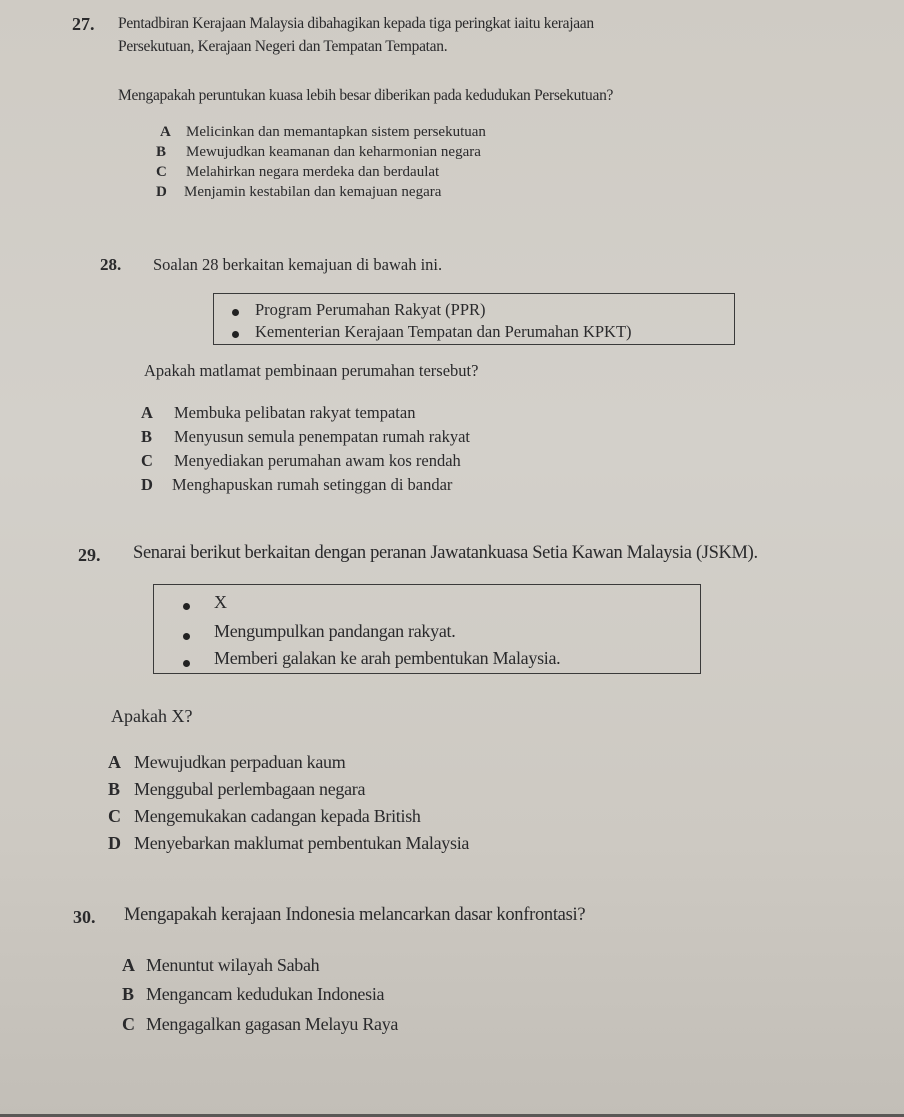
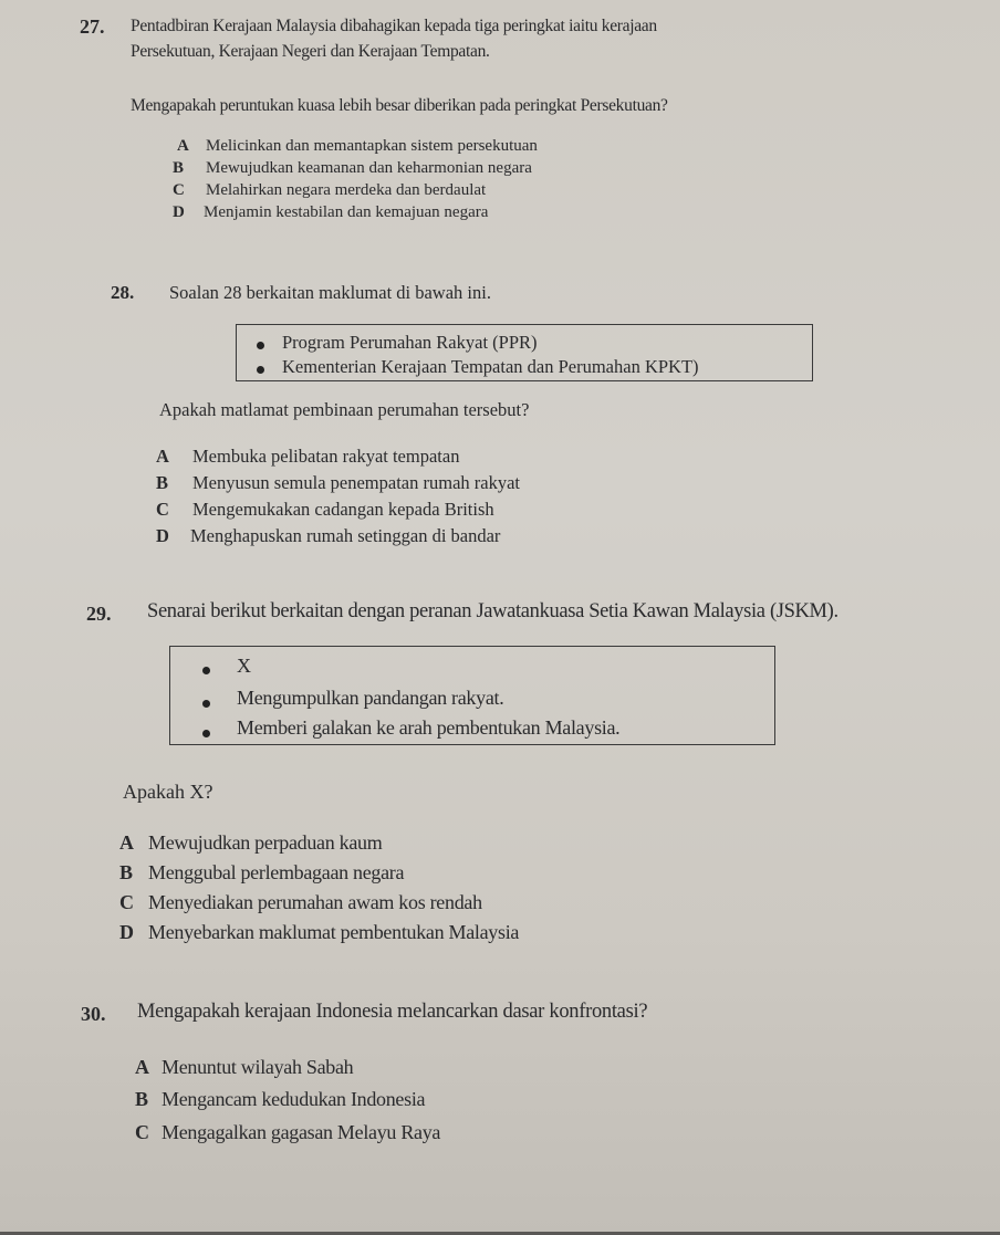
  27.
  Pentadbiran Kerajaan Malaysia dibahagikan kepada tiga peringkat iaitu kerajaan
- Persekutuan, Kerajaan Negeri dan Tempatan Tempatan.
+ Persekutuan, Kerajaan Negeri dan Kerajaan Tempatan.
- Mengapakah peruntukan kuasa lebih besar diberikan pada kedudukan Persekutuan?
+ Mengapakah peruntukan kuasa lebih besar diberikan pada peringkat Persekutuan?
  A Melicinkan dan memantapkan sistem persekutuan
  B Mewujudkan keamanan dan keharmonian negara
  C Melahirkan negara merdeka dan berdaulat
  D Menjamin kestabilan dan kemajuan negara
  28.
- Soalan 28 berkaitan kemajuan di bawah ini.
+ Soalan 28 berkaitan maklumat di bawah ini.
  Program Perumahan Rakyat (PPR)
  Kementerian Kerajaan Tempatan dan Perumahan KPKT)
  Apakah matlamat pembinaan perumahan tersebut?
  A Membuka pelibatan rakyat tempatan
  B Menyusun semula penempatan rumah rakyat
- C Menyediakan perumahan awam kos rendah
+ C Mengemukakan cadangan kepada British
  D Menghapuskan rumah setinggan di bandar
  29.
  Senarai berikut berkaitan dengan peranan Jawatankuasa Setia Kawan Malaysia (JSKM).
  X
  Mengumpulkan pandangan rakyat.
  Memberi galakan ke arah pembentukan Malaysia.
  Apakah X?
  A Mewujudkan perpaduan kaum
  B Menggubal perlembagaan negara
- C Mengemukakan cadangan kepada British
+ C Menyediakan perumahan awam kos rendah
  D Menyebarkan maklumat pembentukan Malaysia
  30.
  Mengapakah kerajaan Indonesia melancarkan dasar konfrontasi?
  A Menuntut wilayah Sabah
  B Mengancam kedudukan Indonesia
  C Mengagalkan gagasan Melayu Raya
